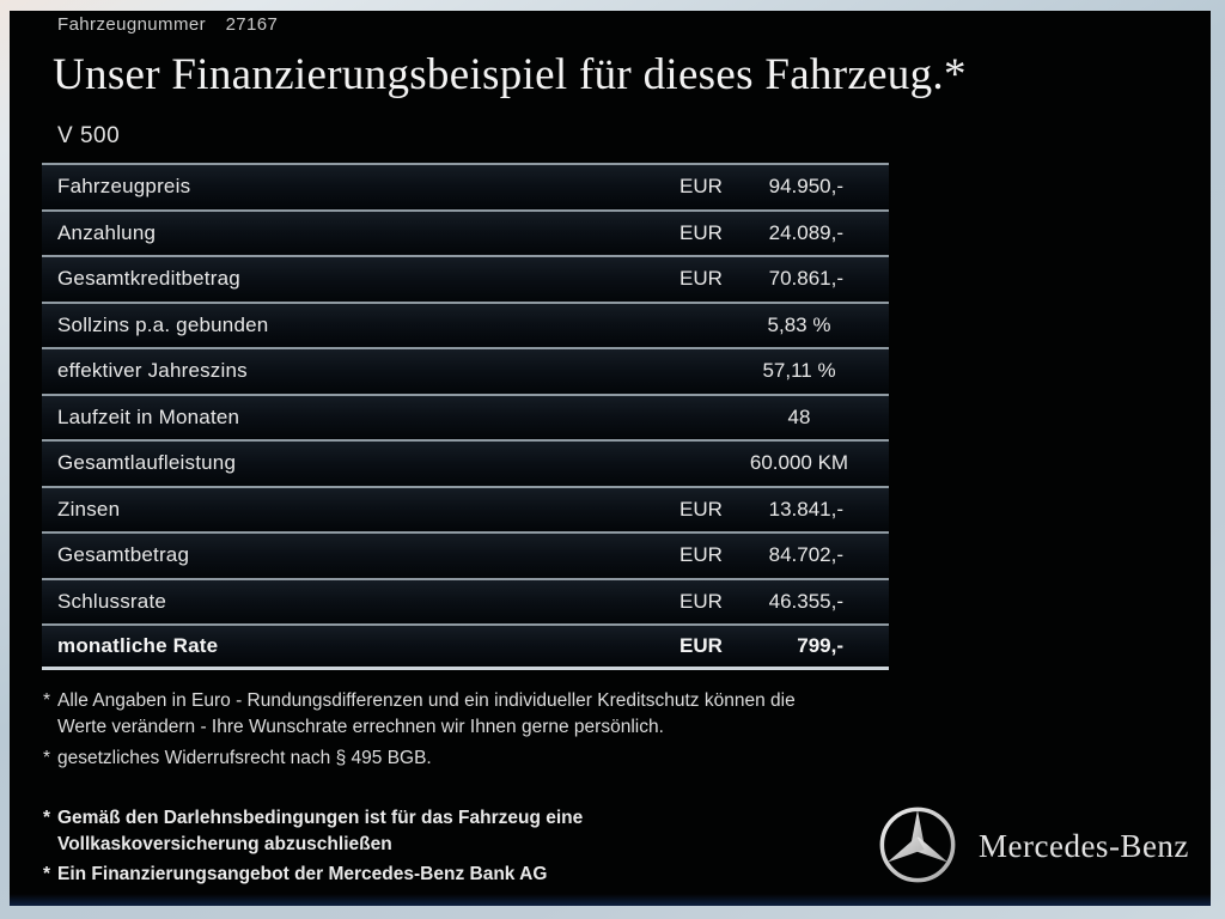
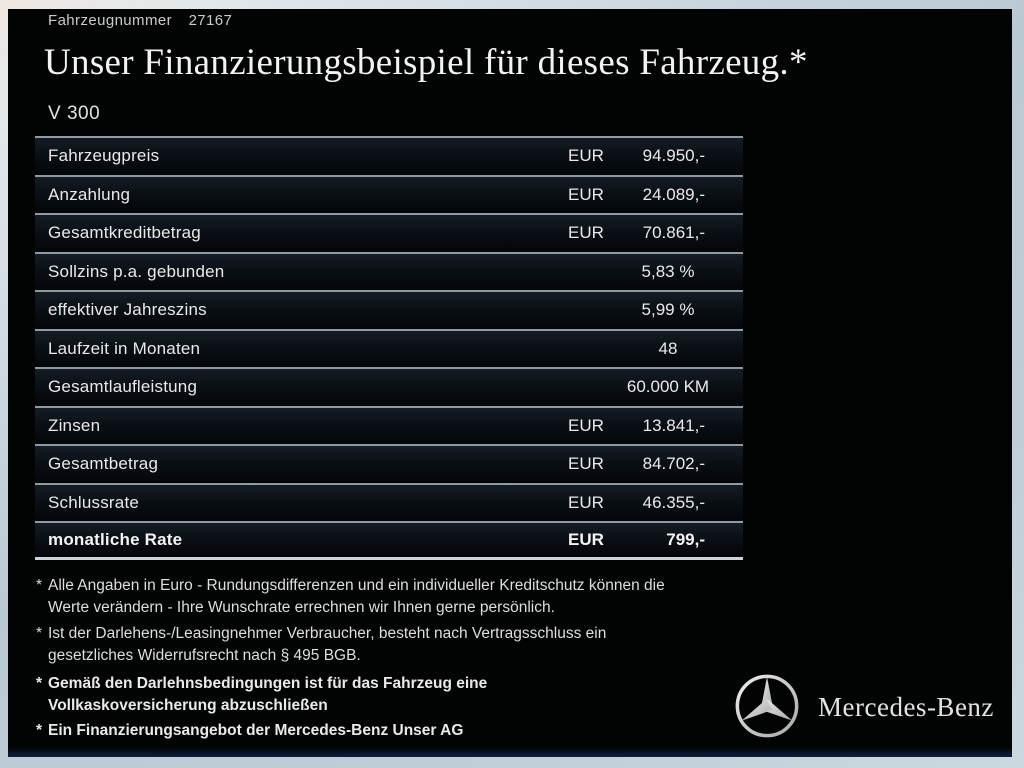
  Fahrzeugnummer 27167
  Unser Finanzierungsbeispiel für dieses Fahrzeug.*
- V 500
+ V 300
  Fahrzeugpreis
  EUR
  94.950,-
  Anzahlung
  EUR
  24.089,-
  Gesamtkreditbetrag
  EUR
  70.861,-
  Sollzins p.a. gebunden
  5,83 %
  effektiver Jahreszins
- 57,11 %
+ 5,99 %
  Laufzeit in Monaten
  48
  Gesamtlaufleistung
  60.000 KM
  Zinsen
  EUR
  13.841,-
  Gesamtbetrag
  EUR
  84.702,-
  Schlussrate
  EUR
  46.355,-
  monatliche Rate
  EUR
  799,-
  *
  Alle Angaben in Euro - Rundungsdifferenzen und ein individueller Kreditschutz können die
  Werte verändern - Ihre Wunschrate errechnen wir Ihnen gerne persönlich.
  *
+ Ist der Darlehens-/Leasingnehmer Verbraucher, besteht nach Vertragsschluss ein
  gesetzliches Widerrufsrecht nach § 495 BGB.
  *
  Gemäß den Darlehnsbedingungen ist für das Fahrzeug eine
  Vollkaskoversicherung abzuschließen
  *
- Ein Finanzierungsangebot der Mercedes-Benz Bank AG
+ Ein Finanzierungsangebot der Mercedes-Benz Unser AG
  Mercedes-Benz
